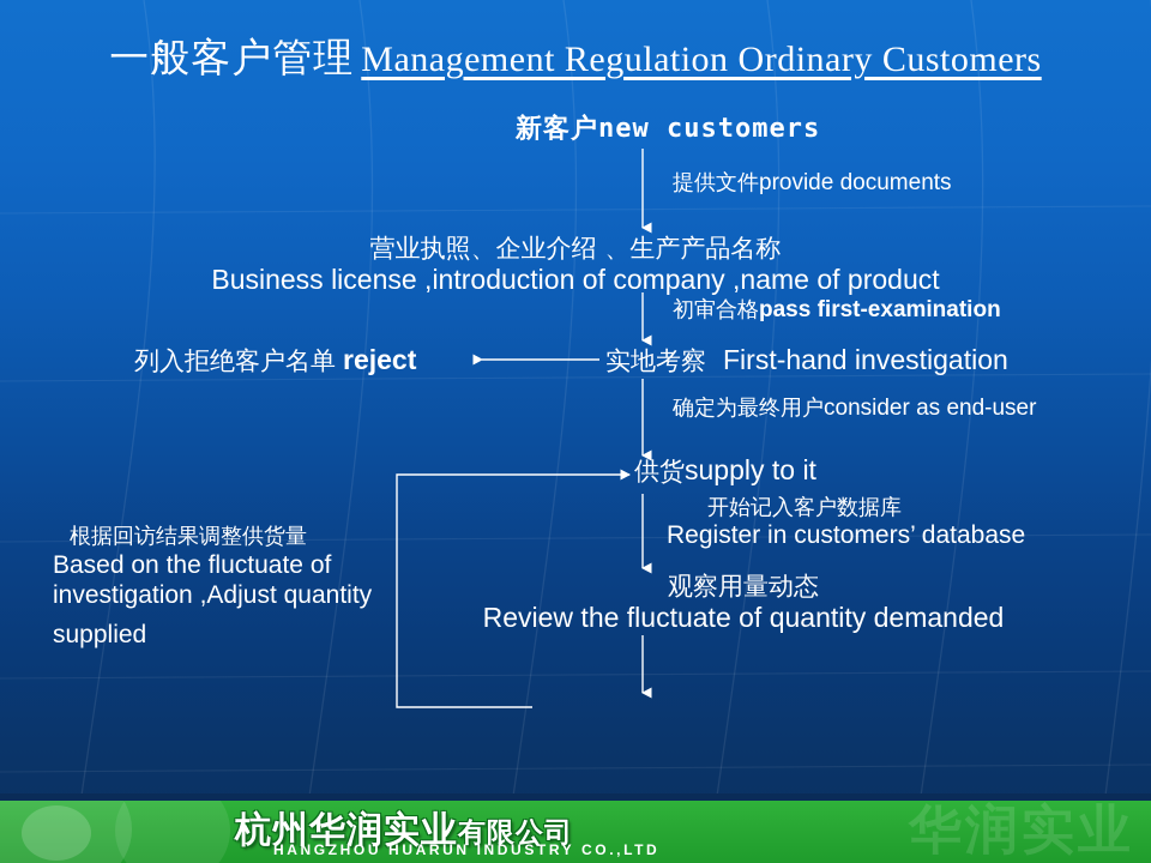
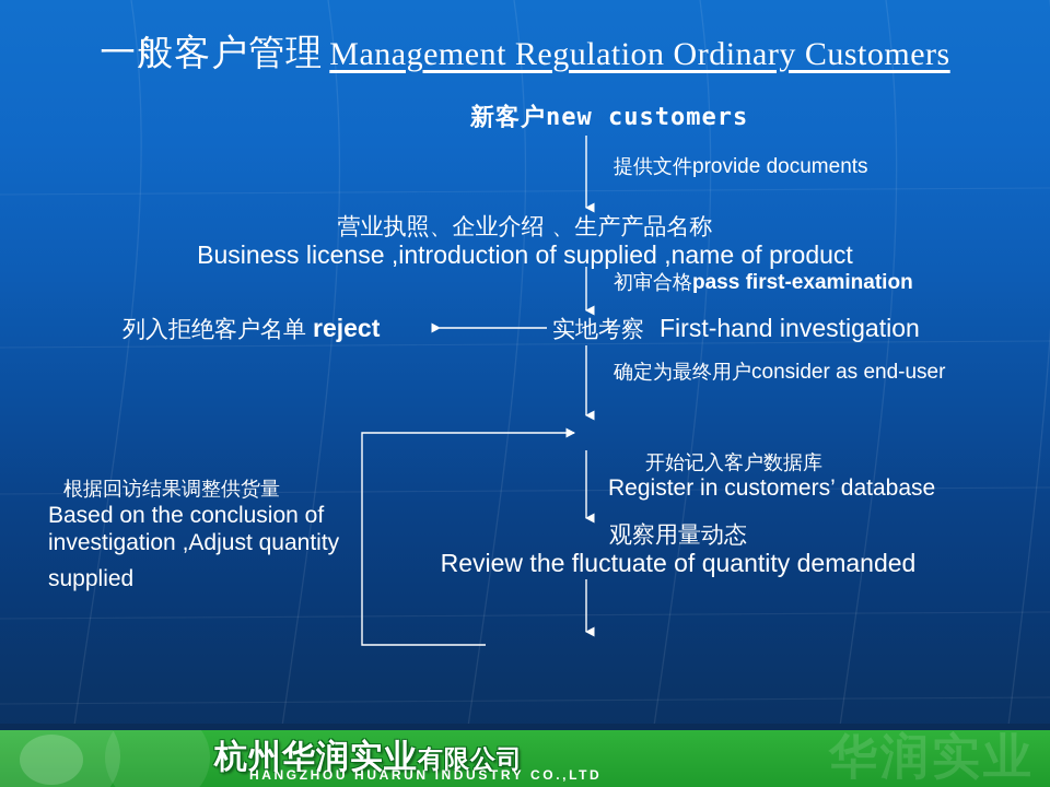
  一般客户管理 Management Regulation Ordinary Customers
  新客户new customers
  提供文件provide documents
  营业执照、企业介绍 、生产产品名称
- Business license ,introduction of company ,name of product
+ Business license ,introduction of supplied ,name of product
  初审合格pass first-examination
  列入拒绝客户名单 reject
  实地考察 First-hand investigation
  确定为最终用户consider as end-user
- 供货supply to it
  开始记入客户数据库
  Register in customers’ database
  观察用量动态
  Review the fluctuate of quantity demanded
  根据回访结果调整供货量
- Based on the fluctuate of
+ Based on the conclusion of
  investigation ,Adjust quantity
  supplied
  华润实业
  杭州华润实业有限公司
  HANGZHOU HUARUN INDUSTRY CO.,LTD
